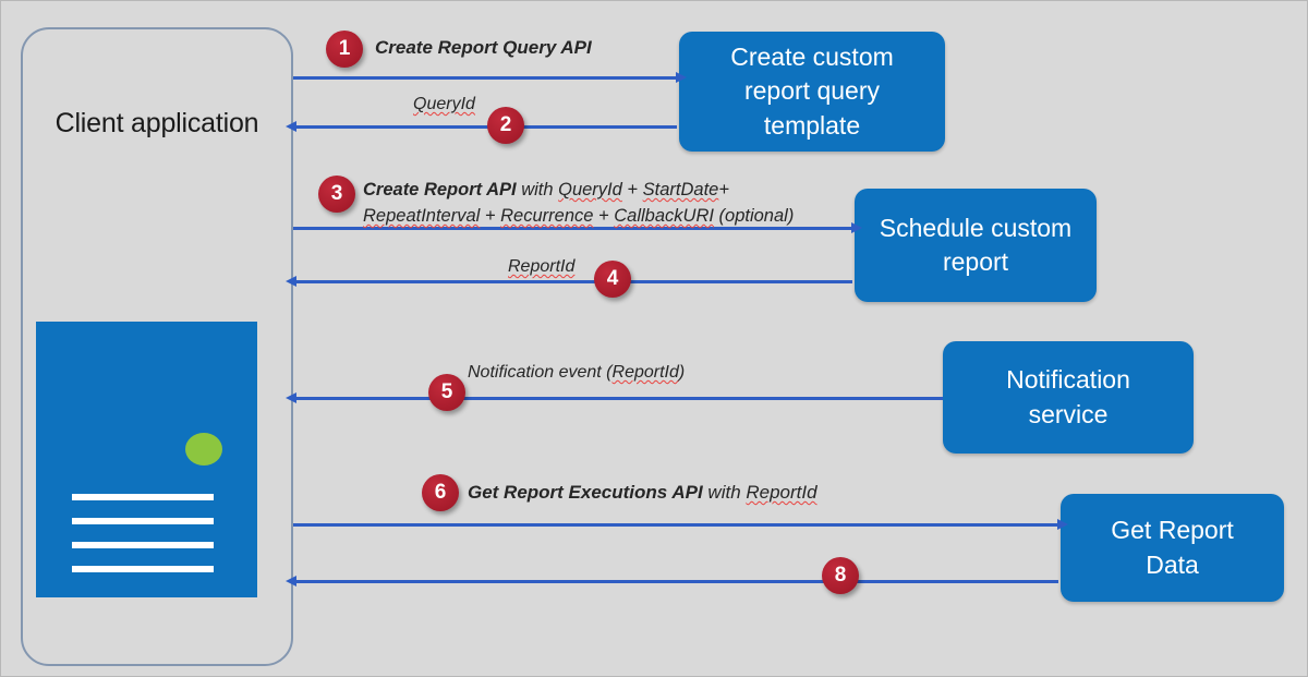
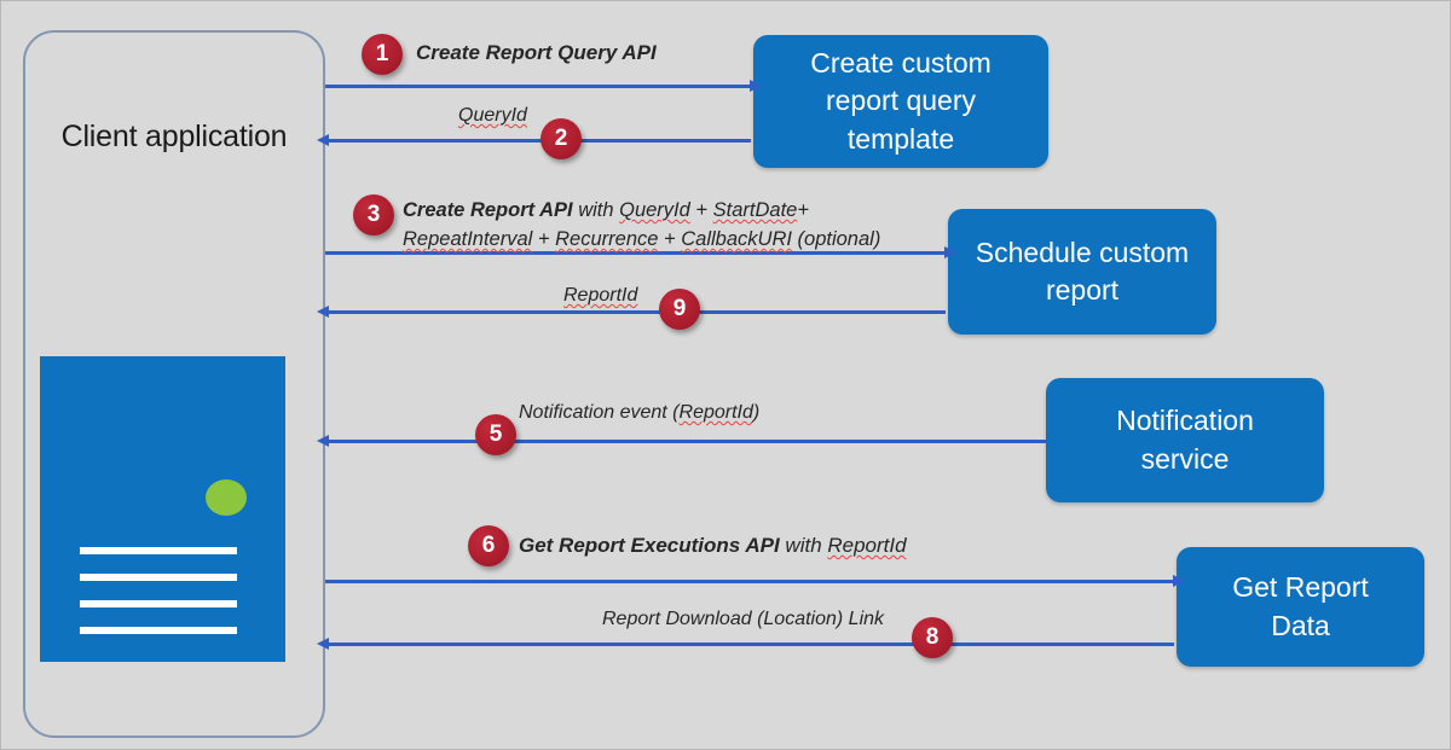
  Client application
  Create custom
  report query
  template
  Schedule custom
  report
  Notification
  service
  Get Report
  Data
  1
  2
  3
- 4
+ 9
  5
  6
  8
  Create Report Query API
  QueryId
  Create Report API with QueryId + StartDate+
  RepeatInterval + Recurrence + CallbackURI (optional)
  ReportId
  Notification event (ReportId)
  Get Report Executions API with ReportId
+ Report Download (Location) Link
